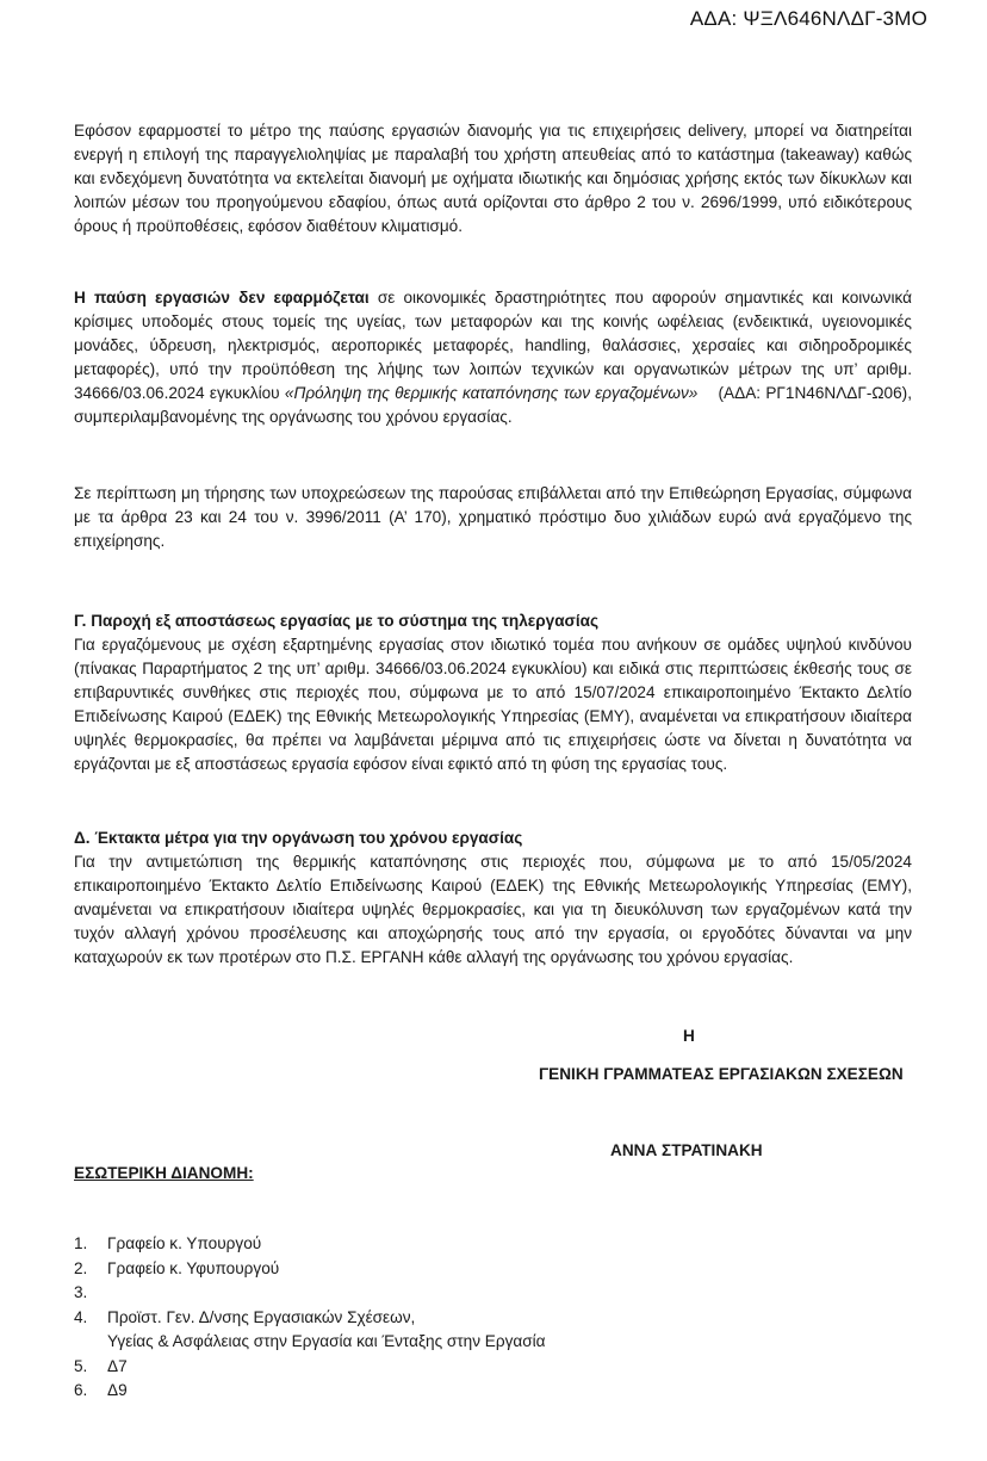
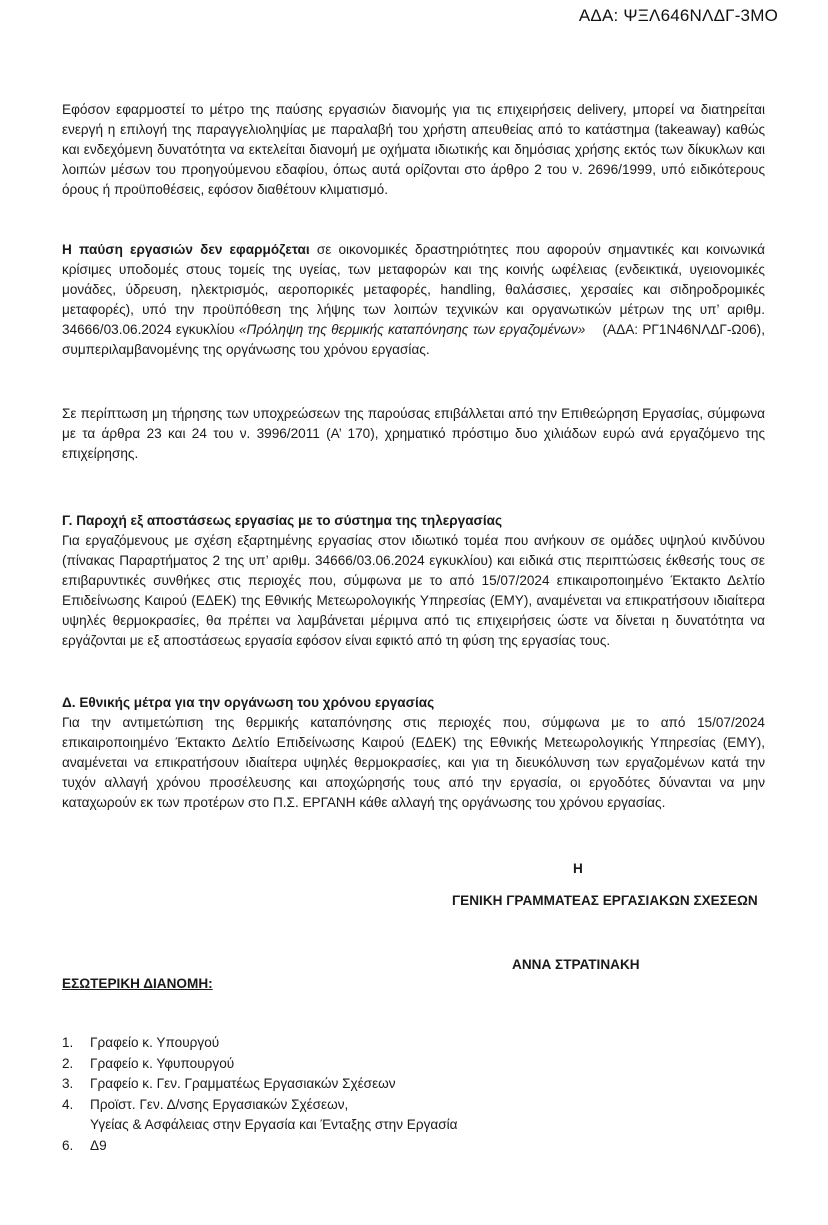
  ΑΔΑ: ΨΞΛ646ΝΛΔΓ-3ΜΟ
  Εφόσον εφαρμοστεί το μέτρο της παύσης εργασιών διανομής για τις επιχειρήσεις delivery, μπορεί να διατηρείται ενεργή η επιλογή της παραγγελιοληψίας με παραλαβή του χρήστη απευθείας από το κατάστημα (takeaway) καθώς και ενδεχόμενη δυνατότητα να εκτελείται διανομή με οχήματα ιδιωτικής και δημόσιας χρήσης εκτός των δίκυκλων και λοιπών μέσων του προηγούμενου εδαφίου, όπως αυτά ορίζονται στο άρθρο 2 του ν. 2696/1999, υπό ειδικότερους όρους ή προϋποθέσεις, εφόσον διαθέτουν κλιματισμό.
  Η παύση εργασιών δεν εφαρμόζεται σε οικονομικές δραστηριότητες που αφορούν σημαντικές και κοινωνικά κρίσιμες υποδομές στους τομείς της υγείας, των μεταφορών και της κοινής ωφέλειας (ενδεικτικά, υγειονομικές μονάδες, ύδρευση, ηλεκτρισμός, αεροπορικές μεταφορές, handling, θαλάσσιες, χερσαίες και σιδηροδρομικές μεταφορές), υπό την προϋπόθεση της λήψης των λοιπών τεχνικών και οργανωτικών μέτρων της υπ’ αριθμ. 34666/03.06.2024 εγκυκλίου «Πρόληψη της θερμικής καταπόνησης των εργαζομένων» (ΑΔΑ: ΡΓ1Ν46ΝΛΔΓ-Ω06), συμπεριλαμβανομένης της οργάνωσης του χρόνου εργασίας.
  Σε περίπτωση μη τήρησης των υποχρεώσεων της παρούσας επιβάλλεται από την Επιθεώρηση Εργασίας, σύμφωνα με τα άρθρα 23 και 24 του ν. 3996/2011 (Α’ 170), χρηματικό πρόστιμο δυο χιλιάδων ευρώ ανά εργαζόμενο της επιχείρησης.
  Γ. Παροχή εξ αποστάσεως εργασίας με το σύστημα της τηλεργασίας
  Για εργαζόμενους με σχέση εξαρτημένης εργασίας στον ιδιωτικό τομέα που ανήκουν σε ομάδες υψηλού κινδύνου (πίνακας Παραρτήματος 2 της υπ’ αριθμ. 34666/03.06.2024 εγκυκλίου) και ειδικά στις περιπτώσεις έκθεσής τους σε επιβαρυντικές συνθήκες στις περιοχές που, σύμφωνα με το από 15/07/2024 επικαιροποιημένο Έκτακτο Δελτίο Επιδείνωσης Καιρού (ΕΔΕΚ) της Εθνικής Μετεωρολογικής Υπηρεσίας (ΕΜΥ), αναμένεται να επικρατήσουν ιδιαίτερα υψηλές θερμοκρασίες, θα πρέπει να λαμβάνεται μέριμνα από τις επιχειρήσεις ώστε να δίνεται η δυνατότητα να εργάζονται με εξ αποστάσεως εργασία εφόσον είναι εφικτό από τη φύση της εργασίας τους.
- Δ. Έκτακτα μέτρα για την οργάνωση του χρόνου εργασίας
+ Δ. Εθνικής μέτρα για την οργάνωση του χρόνου εργασίας
- Για την αντιμετώπιση της θερμικής καταπόνησης στις περιοχές που, σύμφωνα με το από 15/05/2024 επικαιροποιημένο Έκτακτο Δελτίο Επιδείνωσης Καιρού (ΕΔΕΚ) της Εθνικής Μετεωρολογικής Υπηρεσίας (ΕΜΥ), αναμένεται να επικρατήσουν ιδιαίτερα υψηλές θερμοκρασίες, και για τη διευκόλυνση των εργαζομένων κατά την τυχόν αλλαγή χρόνου προσέλευσης και αποχώρησής τους από την εργασία, οι εργοδότες δύνανται να μην καταχωρούν εκ των προτέρων στο Π.Σ. ΕΡΓΑΝΗ κάθε αλλαγή της οργάνωσης του χρόνου εργασίας.
+ Για την αντιμετώπιση της θερμικής καταπόνησης στις περιοχές που, σύμφωνα με το από 15/07/2024 επικαιροποιημένο Έκτακτο Δελτίο Επιδείνωσης Καιρού (ΕΔΕΚ) της Εθνικής Μετεωρολογικής Υπηρεσίας (ΕΜΥ), αναμένεται να επικρατήσουν ιδιαίτερα υψηλές θερμοκρασίες, και για τη διευκόλυνση των εργαζομένων κατά την τυχόν αλλαγή χρόνου προσέλευσης και αποχώρησής τους από την εργασία, οι εργοδότες δύνανται να μην καταχωρούν εκ των προτέρων στο Π.Σ. ΕΡΓΑΝΗ κάθε αλλαγή της οργάνωσης του χρόνου εργασίας.
  Η
  ΓΕΝΙΚΗ ΓΡΑΜΜΑΤΕΑΣ ΕΡΓΑΣΙΑΚΩΝ ΣΧΕΣΕΩΝ
  ΑΝΝΑ ΣΤΡΑΤΙΝΑΚΗ
  ΕΣΩΤΕΡΙΚΗ ΔΙΑΝΟΜΗ:
  1.
  Γραφείο κ. Υπουργού
  2.
  Γραφείο κ. Υφυπουργού
  3.
+ Γραφείο κ. Γεν. Γραμματέως Εργασιακών Σχέσεων
  4.
  Προϊστ. Γεν. Δ/νσης Εργασιακών Σχέσεων,
  Υγείας & Ασφάλειας στην Εργασία και Ένταξης στην Εργασία
- 5.
- Δ7
  6.
  Δ9
